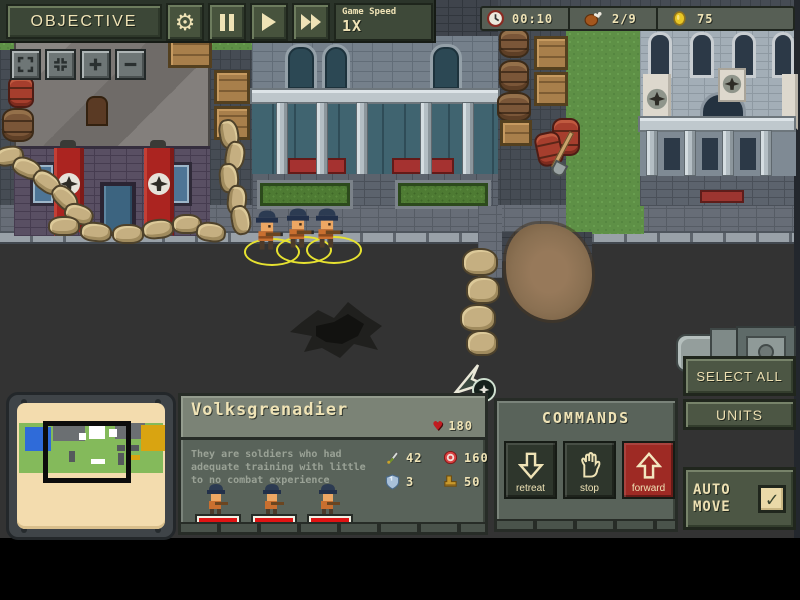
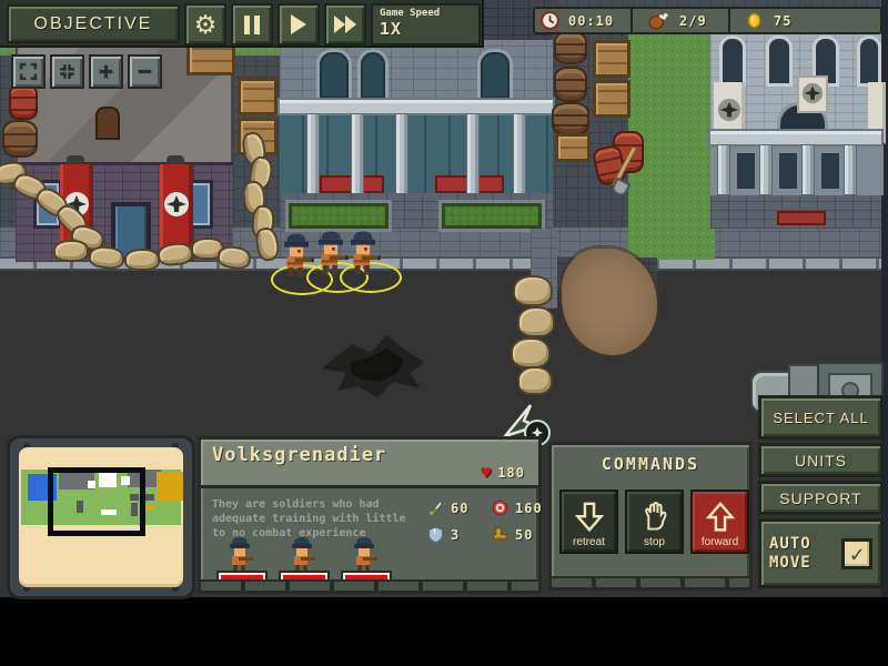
  OBJECTIVE
  ⚙
  Game Speed
  1X
  00:10
  2/9
  75
  Volksgrenadier
  ♥
  180
  They are soldiers who had adequate training with little to no combat experience
- 42
+ 60
  160
  3
  50
  COMMANDS
  retreat
  stop
  forward
  SELECT ALL
  UNITS
+ SUPPORT
  AUTO MOVE
  ✓
